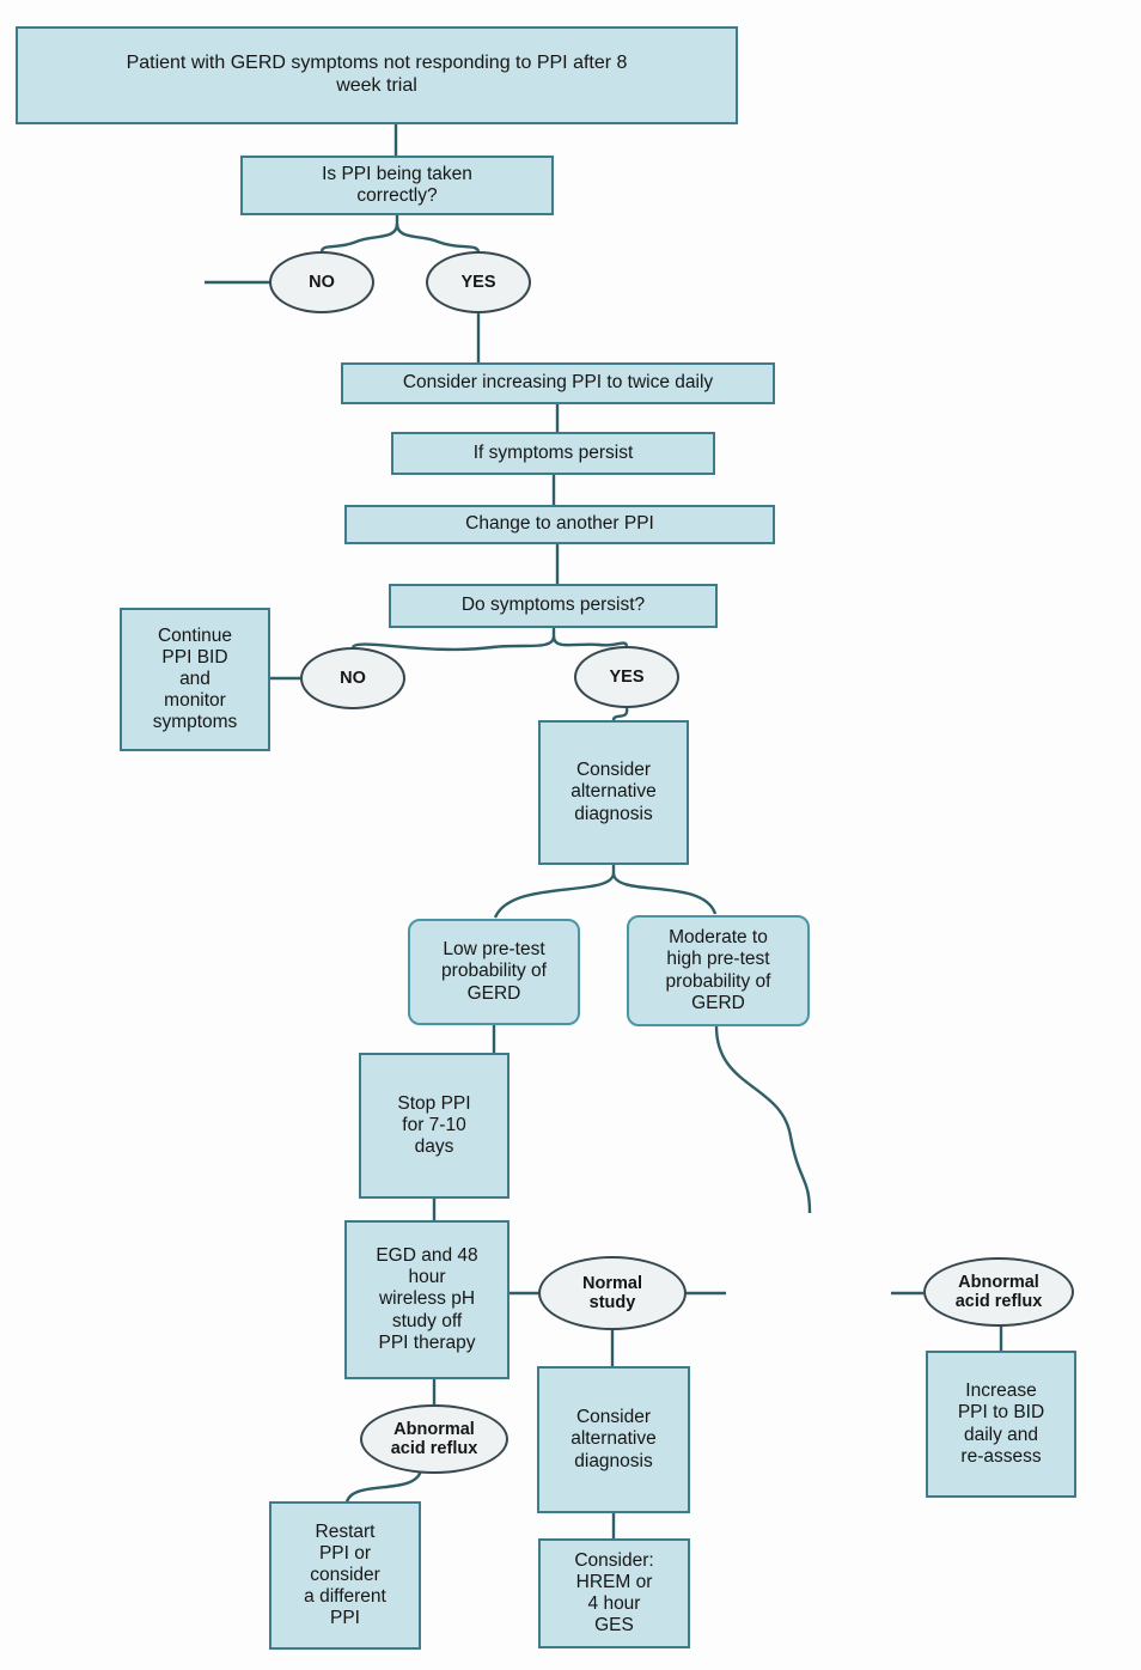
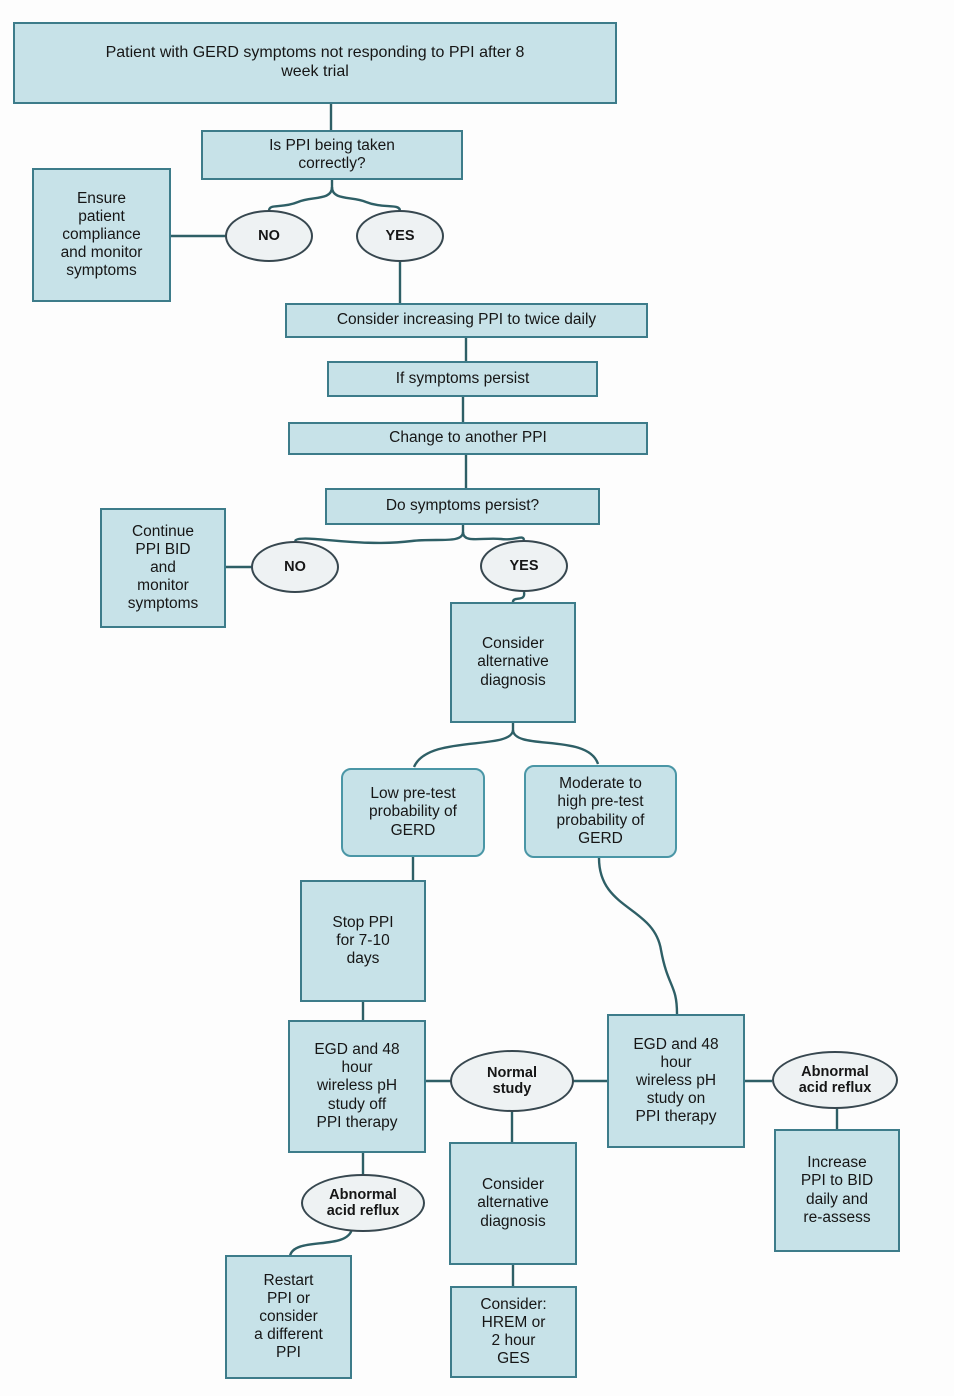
  Patient with GERD symptoms not responding to PPI after 8 week trial
  Is PPI being taken correctly?
+ Ensure patient compliance and monitor symptoms
  Consider increasing PPI to twice daily
  If symptoms persist
  Change to another PPI
  Do symptoms persist?
  Continue PPI BID and monitor symptoms
  Consider alternative diagnosis
  Low pre-test probability of GERD
  Moderate to high pre-test probability of GERD
  Stop PPI for 7-10 days
  EGD and 48 hour wireless pH study off PPI therapy
+ EGD and 48 hour wireless pH study on PPI therapy
  Increase PPI to BID daily and re-assess
  Consider alternative diagnosis
- Consider: HREM or 4 hour GES
+ Consider: HREM or 2 hour GES
  Restart PPI or consider a different PPI
  NO
  YES
  NO
  YES
  Normal study
  Abnormal acid reflux
  Abnormal acid reflux
